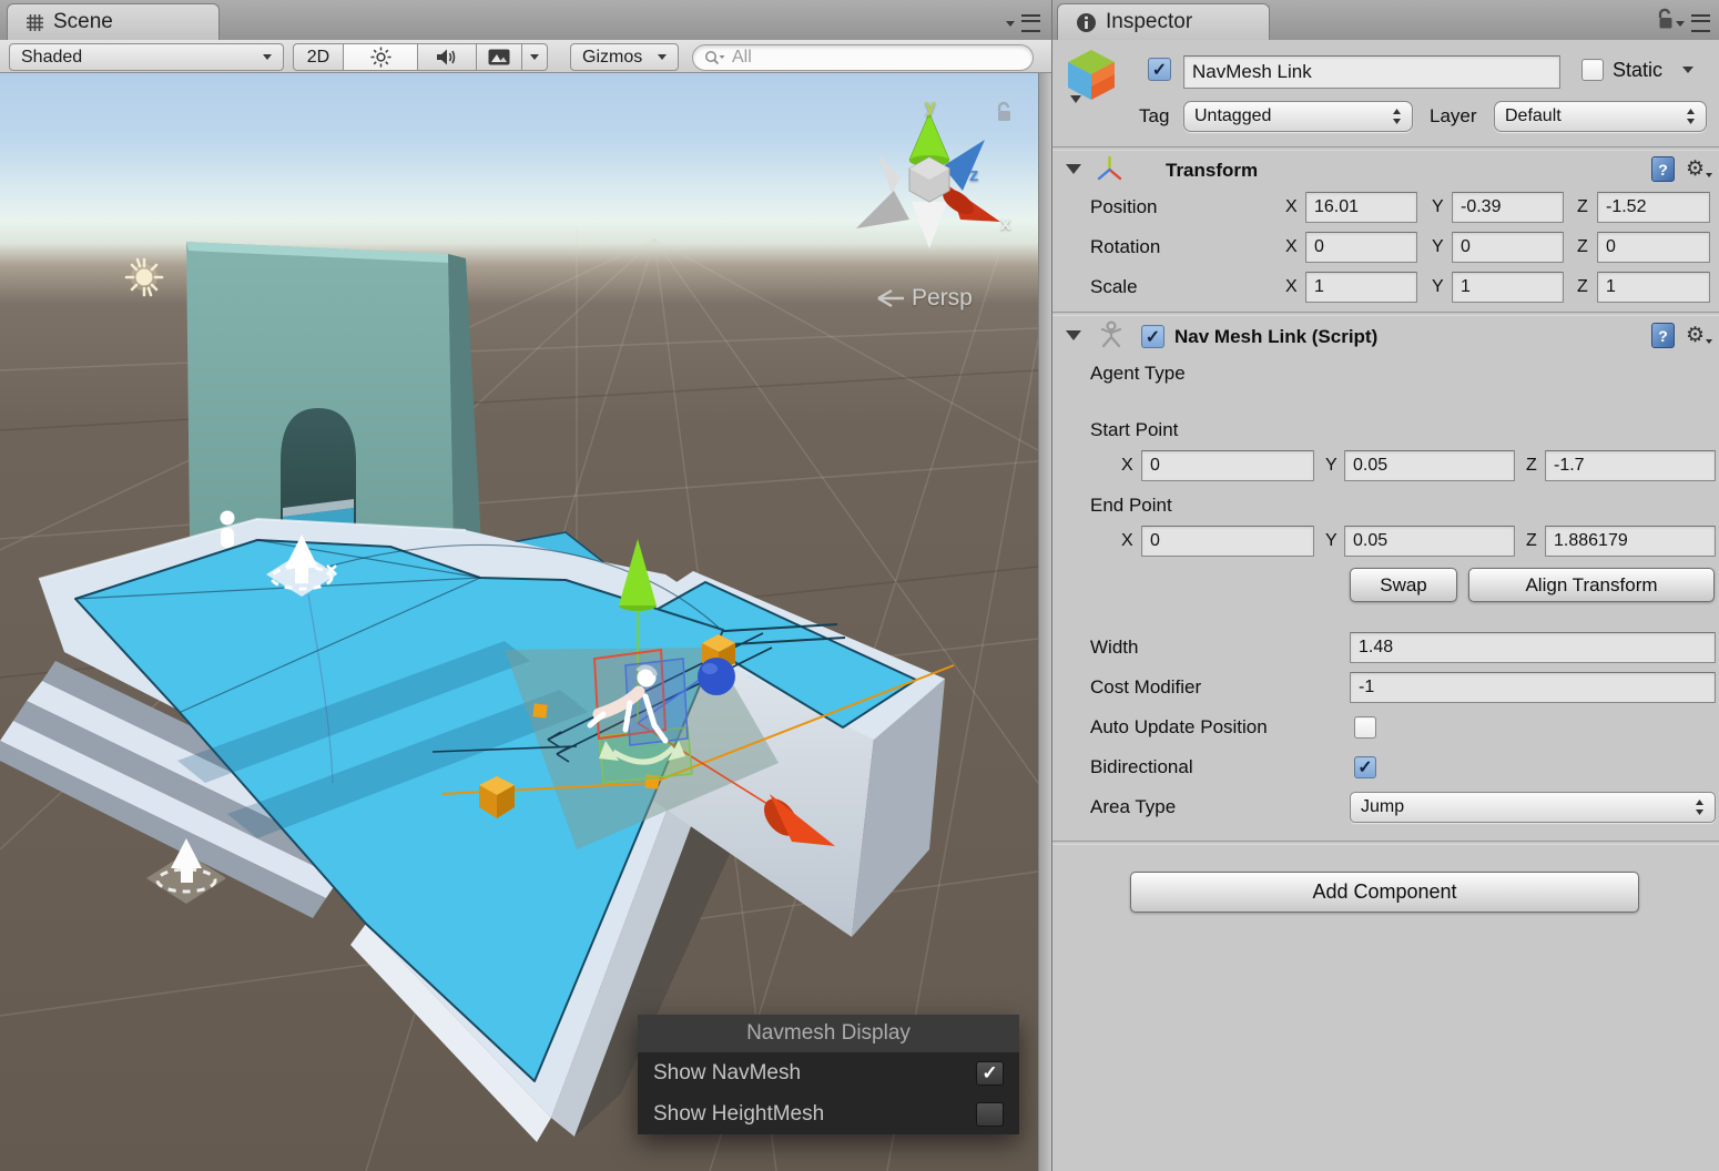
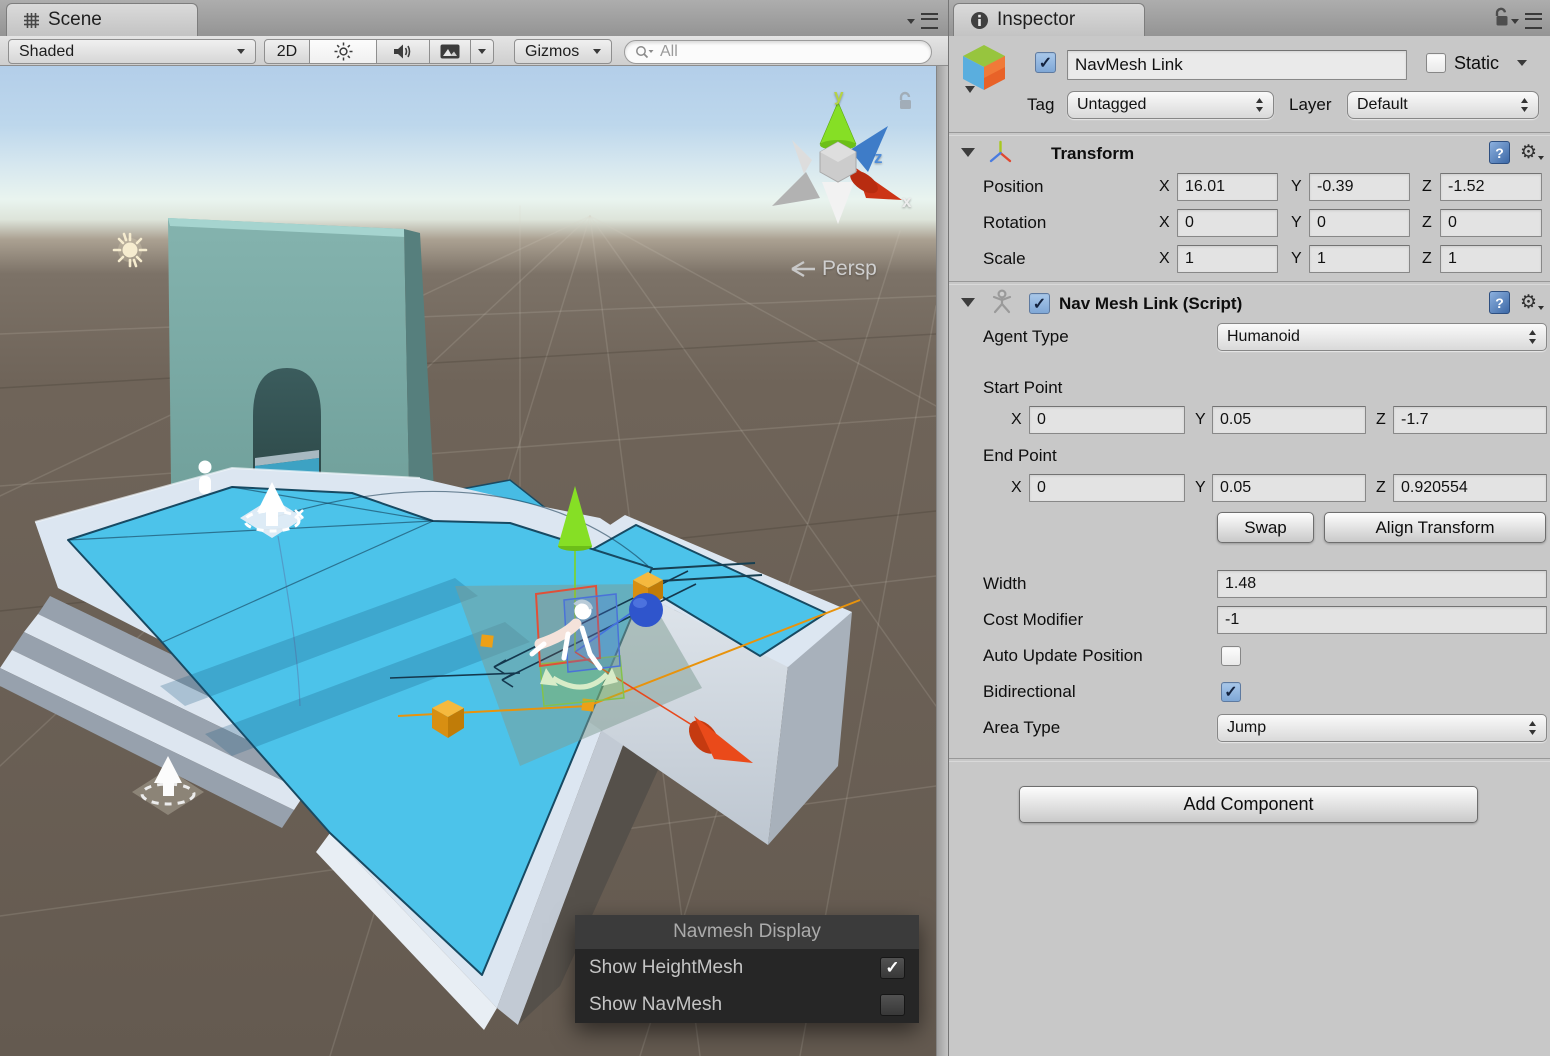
  Scene
  Shaded
  2D
  Gizmos
  All
  y
  z
  x
  Persp
  Navmesh Display
- Show NavMesh
+ Show HeightMesh
  ✓
- Show HeightMesh
+ Show NavMesh
  Inspector
  ✓
  NavMesh Link
  Static
  Tag
  Untagged
  Layer
  Default
  Transform
  ?
  ⚙
  Position
  X
  16.01
  Y
  -0.39
  Z
  -1.52
  Rotation
  X
  0
  Y
  0
  Z
  0
  Scale
  X
  1
  Y
  1
  Z
  1
  ✓
  Nav Mesh Link (Script)
  ?
  ⚙
  Agent Type
+ Humanoid
  Start Point
  X
  0
  Y
  0.05
  Z
  -1.7
  End Point
  X
  0
  Y
  0.05
  Z
- 1.886179
+ 0.920554
  Swap
  Align Transform
  Width
  1.48
  Cost Modifier
  -1
  Auto Update Position
  Bidirectional
  ✓
  Area Type
  Jump
  Add Component
